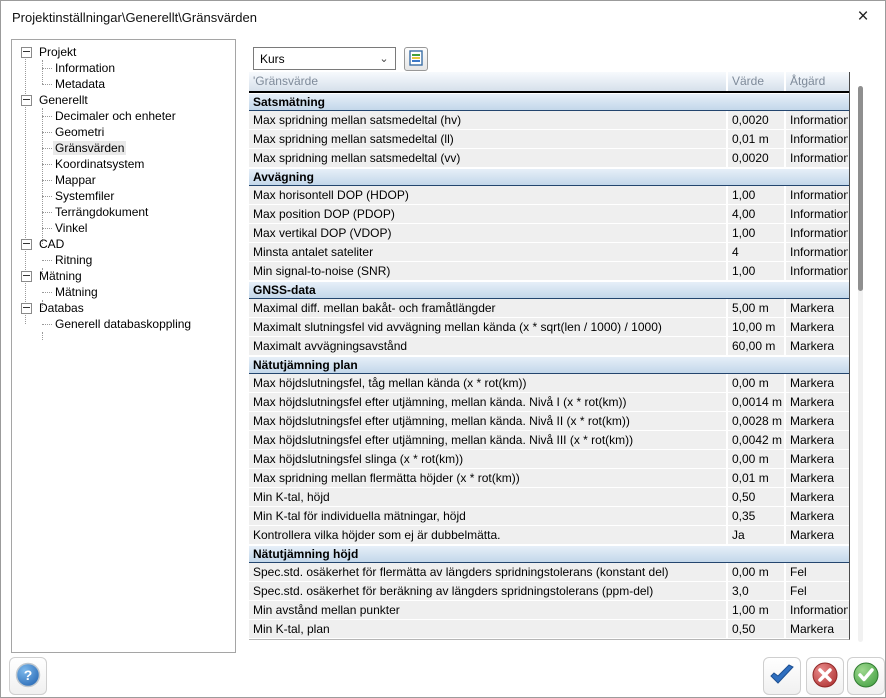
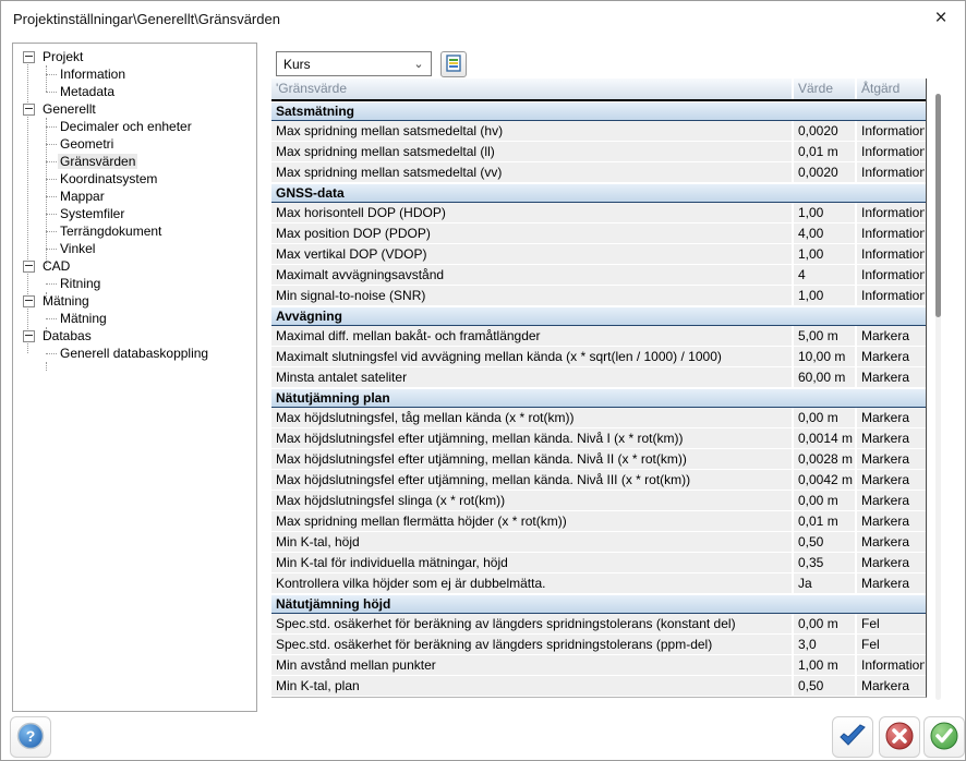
  Projektinställningar\Generellt\Gränsvärden
  ×
  Projekt
  Information
  Metadata
  Generellt
  Decimaler och enheter
  Geometri
  Gränsvärden
  Koordinatsystem
  Mappar
  Systemfiler
  Terrängdokument
  Vinkel
  CAD
  Ritning
  Mätning
  Mätning
  Databas
  Generell databaskoppling
  Kurs
  ⌄
  'Gränsvärde
  Värde
  Åtgärd
  Satsmätning
  Max spridning mellan satsmedeltal (hv)
  0,0020
  Information
  Max spridning mellan satsmedeltal (ll)
  0,01 m
  Information
  Max spridning mellan satsmedeltal (vv)
  0,0020
  Information
- Avvägning
+ GNSS-data
  Max horisontell DOP (HDOP)
  1,00
  Information
  Max position DOP (PDOP)
  4,00
  Information
  Max vertikal DOP (VDOP)
  1,00
  Information
- Minsta antalet sateliter
+ Maximalt avvägningsavstånd
  4
  Information
  Min signal-to-noise (SNR)
  1,00
  Information
- GNSS-data
+ Avvägning
  Maximal diff. mellan bakåt- och framåtlängder
  5,00 m
  Markera
  Maximalt slutningsfel vid avvägning mellan kända (x * sqrt(len / 1000) / 1000)
  10,00 m
  Markera
- Maximalt avvägningsavstånd
+ Minsta antalet sateliter
  60,00 m
  Markera
  Nätutjämning plan
  Max höjdslutningsfel, tåg mellan kända (x * rot(km))
  0,00 m
  Markera
  Max höjdslutningsfel efter utjämning, mellan kända. Nivå I (x * rot(km))
  0,0014 m
  Markera
  Max höjdslutningsfel efter utjämning, mellan kända. Nivå II (x * rot(km))
  0,0028 m
  Markera
  Max höjdslutningsfel efter utjämning, mellan kända. Nivå III (x * rot(km))
  0,0042 m
  Markera
  Max höjdslutningsfel slinga (x * rot(km))
  0,00 m
  Markera
  Max spridning mellan flermätta höjder (x * rot(km))
  0,01 m
  Markera
  Min K-tal, höjd
  0,50
  Markera
  Min K-tal för individuella mätningar, höjd
  0,35
  Markera
  Kontrollera vilka höjder som ej är dubbelmätta.
  Ja
  Markera
  Nätutjämning höjd
- Spec.std. osäkerhet för flermätta av längders spridningstolerans (konstant del)
+ Spec.std. osäkerhet för beräkning av längders spridningstolerans (konstant del)
  0,00 m
  Fel
  Spec.std. osäkerhet för beräkning av längders spridningstolerans (ppm-del)
  3,0
  Fel
  Min avstånd mellan punkter
  1,00 m
  Information
  Min K-tal, plan
  0,50
  Markera
  ?
